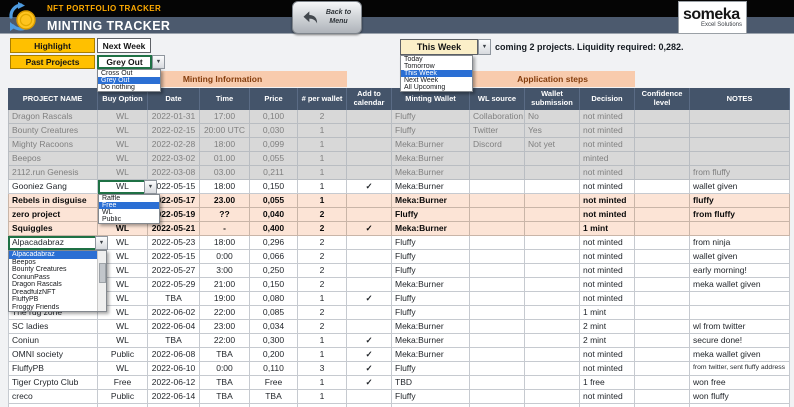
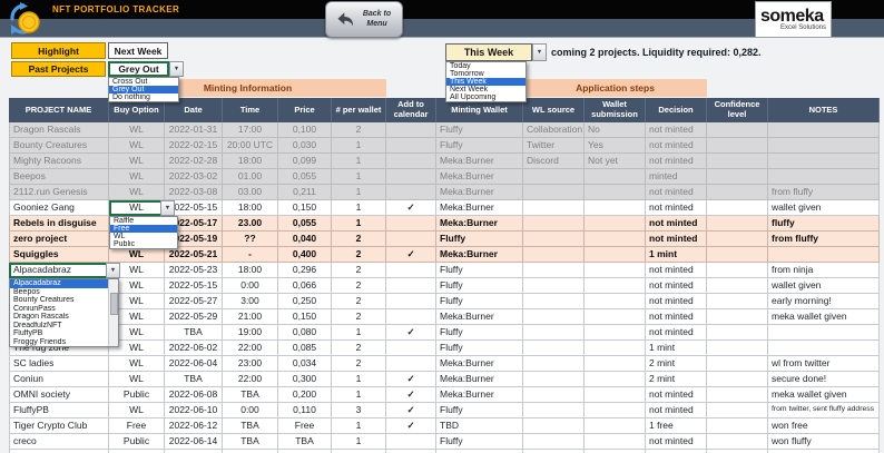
  NFT PORTFOLIO TRACKER
- MINTING TRACKER
  someka
  Highlight
  Next Week
  Past Projects
  Grey Out
  This Week
  coming 2 projects. Liquidity required: 0,282.
  Minting Information
  Application steps
  PROJECT NAME
  Buy Option
  Date
  Time
  Price
  # per wallet
  Add to calendar
  Minting Wallet
  WL source
  Wallet submission
  Decision
  Confidence level
  NOTES
  Dragon Rascals
  WL
  2022-01-31
  17:00
  0,100
  2
  Fluffy
  Collaboration
  No
  not minted
  Bounty Creatures
  WL
  2022-02-15
  20:00 UTC
  0,030
  1
  Fluffy
  Twitter
  Yes
  not minted
  Mighty Racoons
  WL
  2022-02-28
  18:00
  0,099
  1
  Meka:Burner
  Discord
  Not yet
  not minted
  Beepos
  WL
  2022-03-02
  01.00
  0,055
  1
  Meka:Burner
  minted
  2112.run Genesis
  WL
  2022-03-08
  03.00
  0,211
  1
  Meka:Burner
  not minted
  from fluffy
  Gooniez Gang
  WL
  022-05-15
  18:00
  0,150
  1
  ✓
  Meka:Burner
  not minted
  wallet given
  Rebels in disguise
  22-05-17
  23.00
  0,055
  1
  Meka:Burner
  not minted
  fluffy
  zero project
  22-05-19
  ??
  0,040
  2
  Fluffy
  not minted
  from fluffy
  Squiggles
  WL
  2022-05-21
  -
  0,400
  2
  ✓
  Meka:Burner
  1 mint
  Alpacadabraz
  WL
  2022-05-23
  18:00
  0,296
  2
  Fluffy
  not minted
  from ninja
  WL
  2022-05-15
  0:00
  0,066
  2
  Fluffy
  not minted
  wallet given
  WL
  2022-05-27
  3:00
  0,250
  2
  Fluffy
  not minted
  early morning!
  WL
  2022-05-29
  21:00
  0,150
  2
  Meka:Burner
  not minted
  meka wallet given
  WL
  TBA
  19:00
  0,080
  1
  ✓
  Fluffy
  not minted
  The rug zone
  WL
  2022-06-02
  22:00
  0,085
  2
  Fluffy
  1 mint
  SC ladies
  WL
  2022-06-04
  23:00
  0,034
  2
  Meka:Burner
  2 mint
  wl from twitter
  Coniun
  WL
  TBA
  22:00
  0,300
  1
  ✓
  Meka:Burner
  2 mint
  secure done!
  OMNI society
  Public
  2022-06-08
  TBA
  0,200
  1
  ✓
  Meka:Burner
  not minted
  meka wallet given
  FluffyPB
  WL
  2022-06-10
  0:00
  0,110
  3
  ✓
  Fluffy
  not minted
  Tiger Crypto Club
  Free
  2022-06-12
  TBA
  Free
  1
  ✓
  TBD
  1 free
  won free
  creco
  Public
  2022-06-14
  TBA
  TBA
  1
  Fluffy
  not minted
  won fluffy
